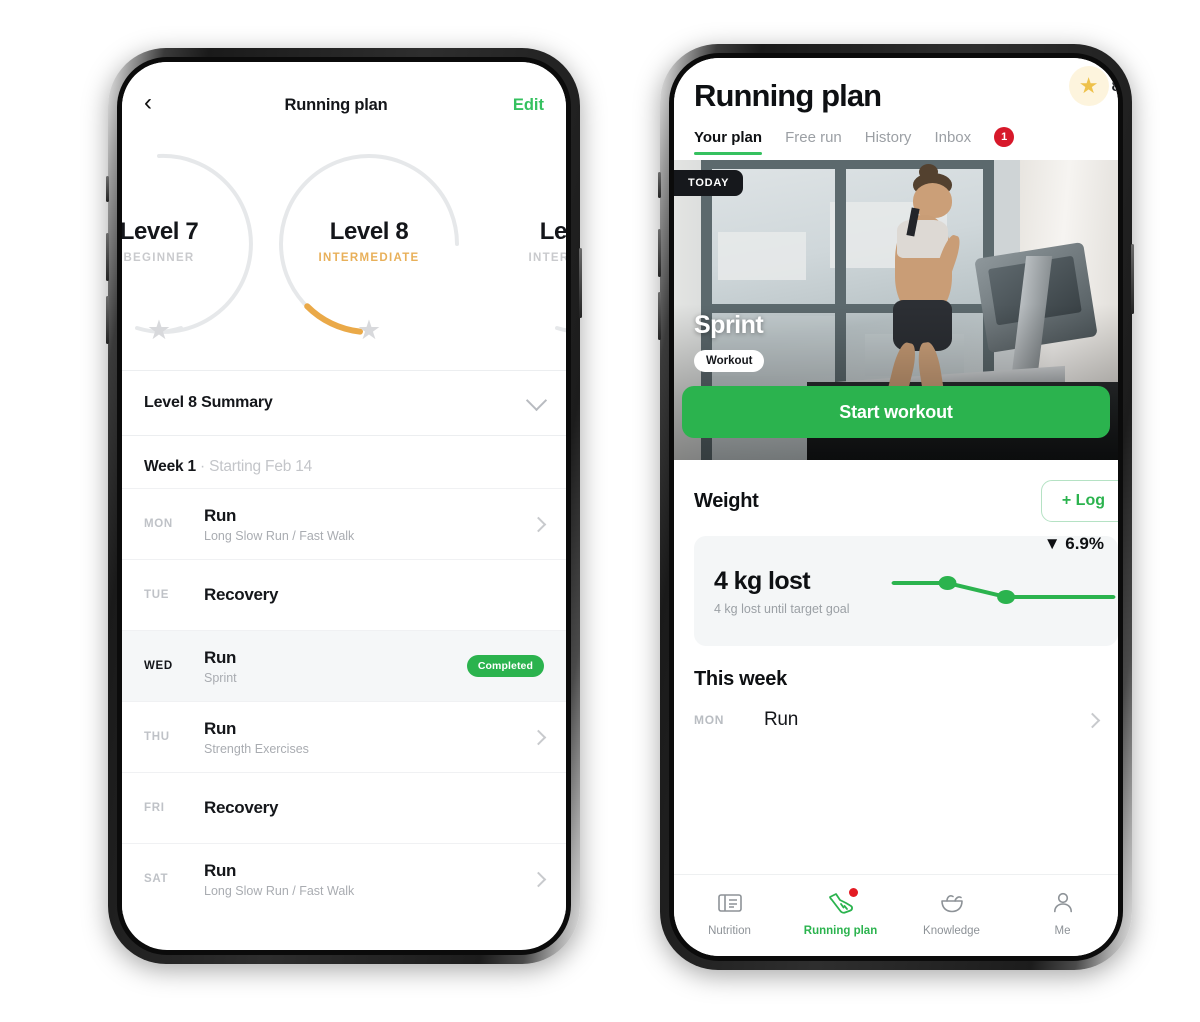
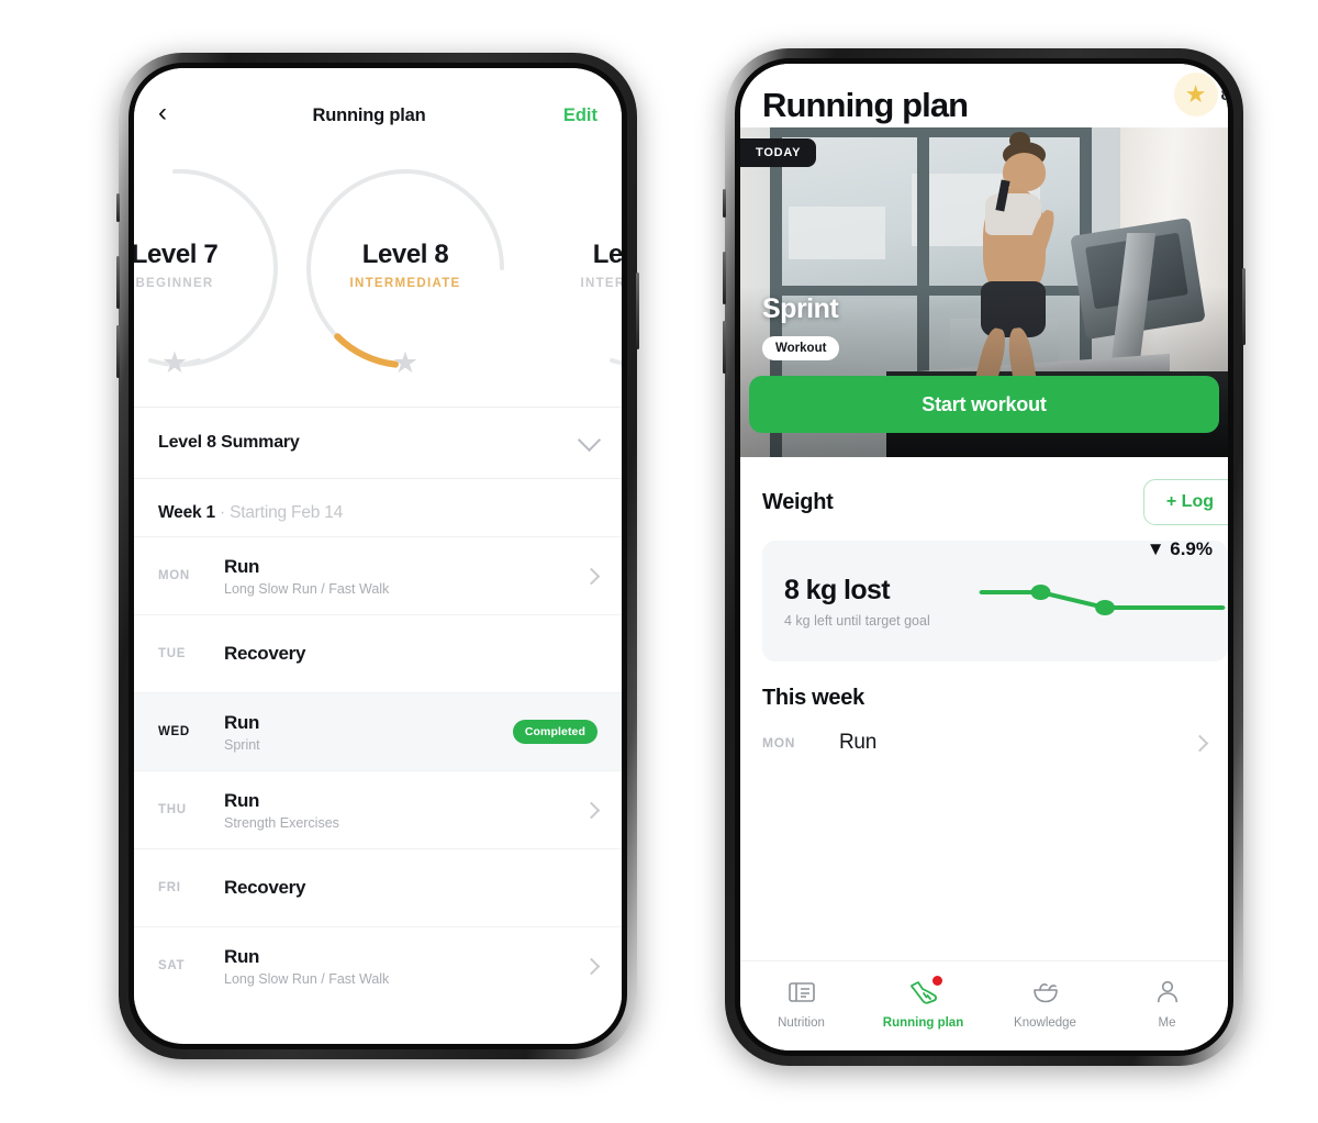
  ‹
  Running plan
  Edit
  Level 7
  BEGINNER
  ★
  Level 8
  INTERMEDIATE
  ★
  Level 8 Summary
  Week 1 · Starting Feb 14
  MON
  Run
  Long Slow Run / Fast Walk
  TUE
  Recovery
  WED
  Run
  Sprint
  Completed
  THU
  Run
  Strength Exercises
  FRI
  Recovery
  SAT
  Run
  Long Slow Run / Fast Walk
  Running plan
  ★
  8
- Your plan
- Free run
- History
- Inbox
- 1
  TODAY
  Sprint
  Workout
  Start workout
  Weight
  + Log
- 4 kg lost
+ 8 kg lost
- 4 kg lost until target goal
+ 4 kg left until target goal
  ▼ 6.9%
  This week
  MON
  Run
  Nutrition
  Running plan
  Knowledge
  Me
